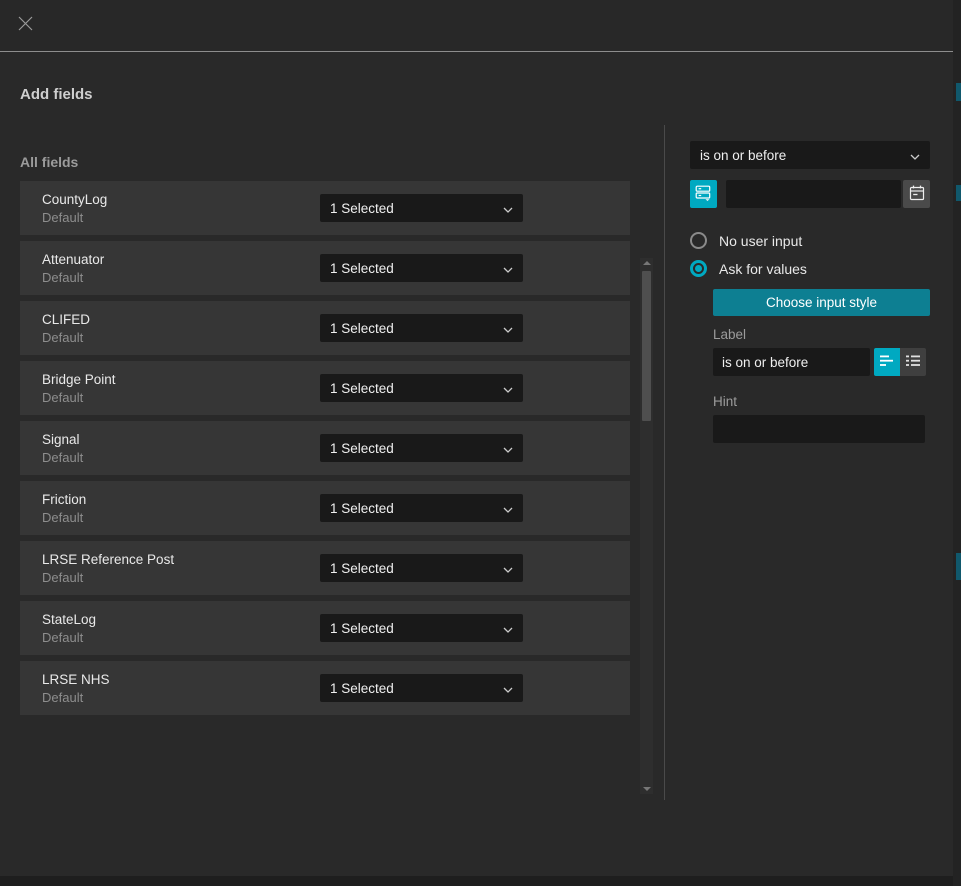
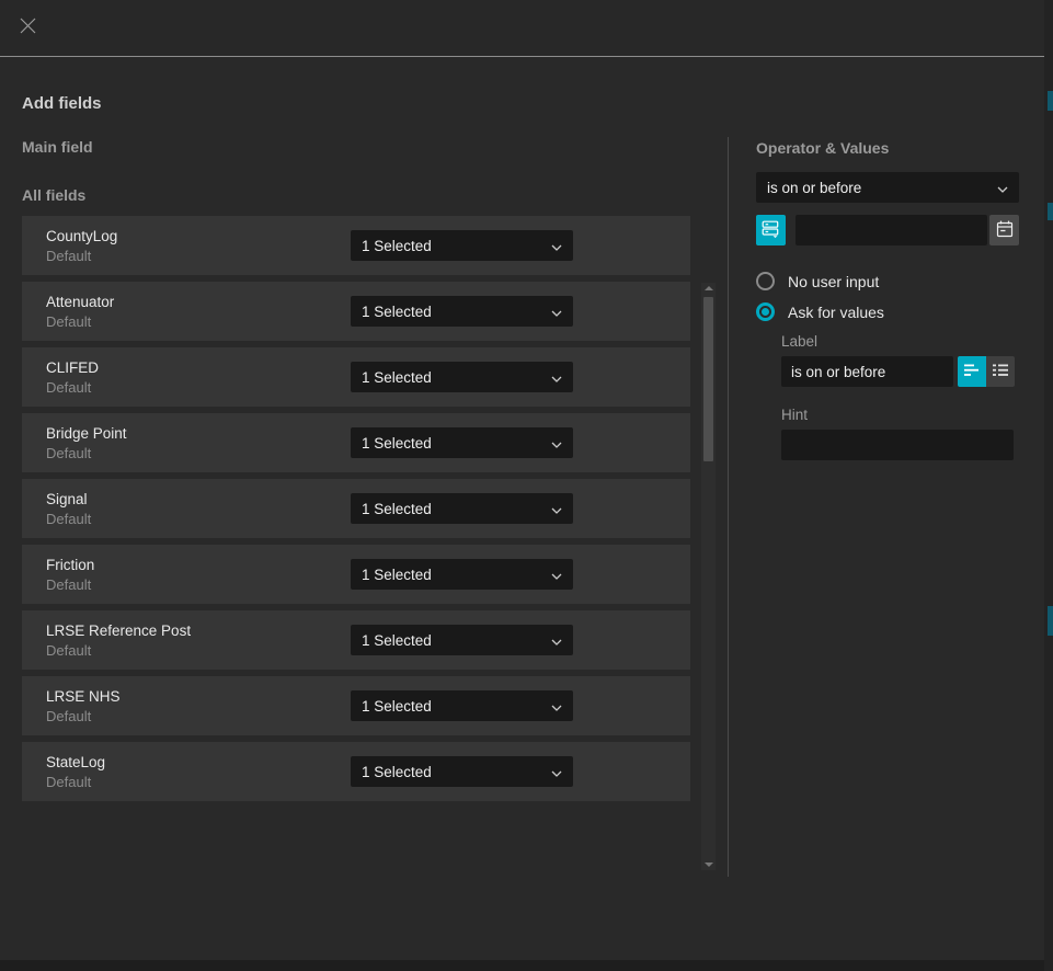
  Add fields
+ Main field
  All fields
  CountyLog
  Default
  1 Selected
  Attenuator
  Default
  1 Selected
  CLIFED
  Default
  1 Selected
  Bridge Point
  Default
  1 Selected
  Signal
  Default
  1 Selected
  Friction
  Default
  1 Selected
  LRSE Reference Post
  Default
  1 Selected
- StateLog
+ LRSE NHS
  Default
  1 Selected
- LRSE NHS
+ StateLog
  Default
  1 Selected
+ Operator & Values
  is on or before
  No user input
  Ask for values
- Choose input style
  Label
  is on or before
  Hint
